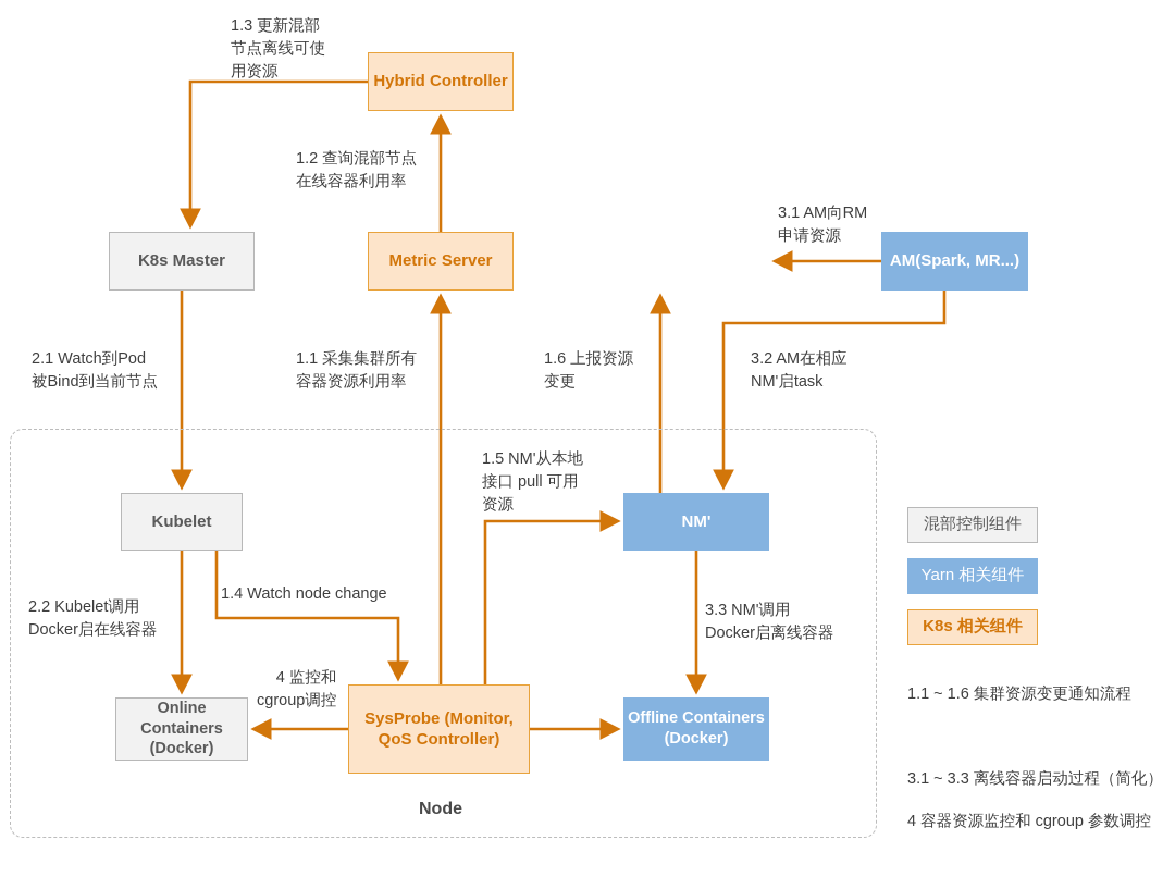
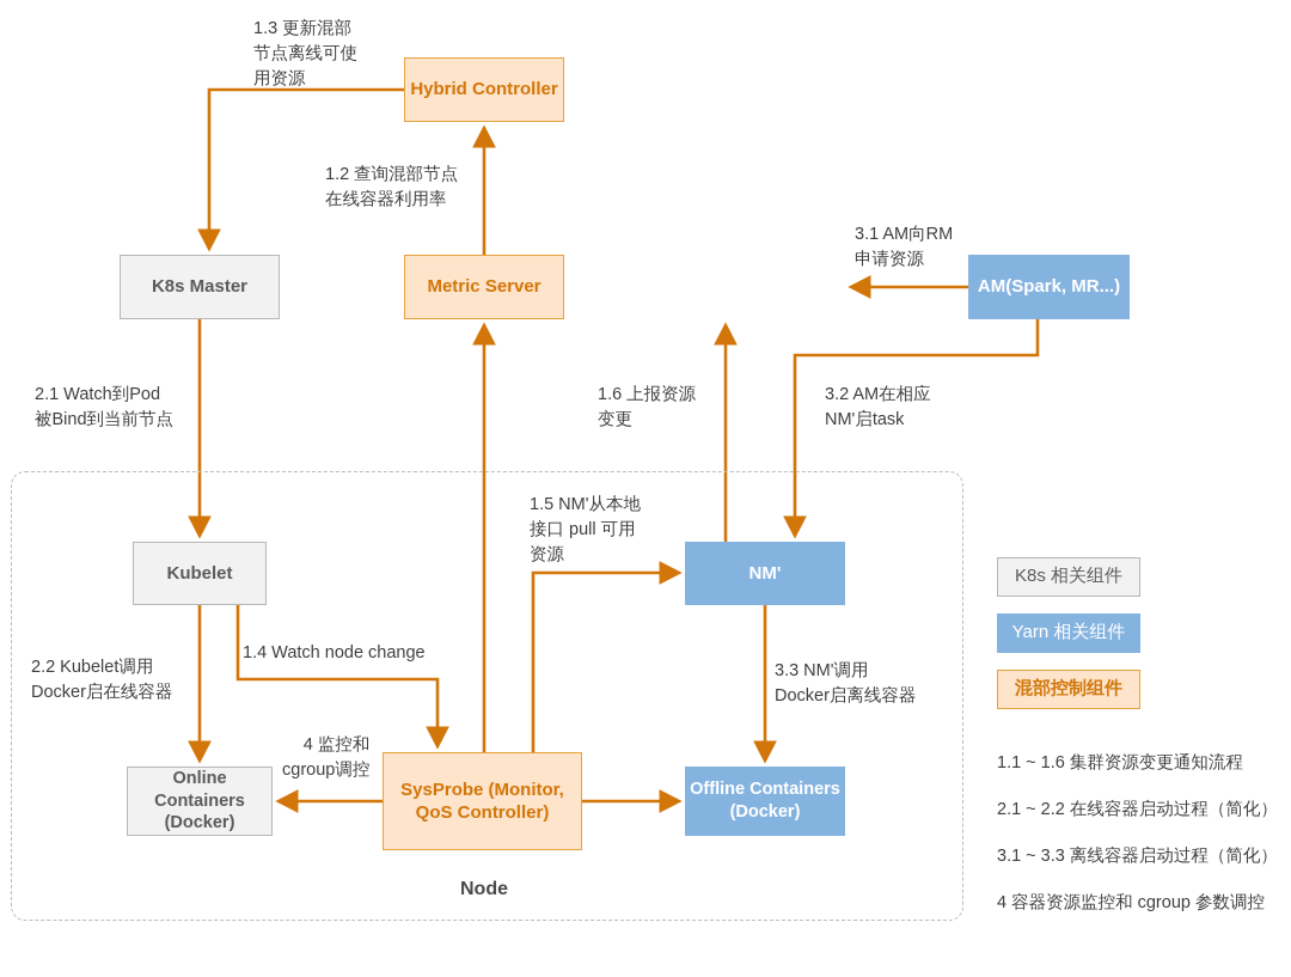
  Node
  Hybrid Controller
  K8s Master
  Metric Server
  AM(Spark, MR...)
  Kubelet
  NM'
  Online Containers (Docker)
  SysProbe (Monitor, QoS Controller)
  Offline Containers (Docker)
  1.3 更新混部
  节点离线可使
  用资源
  1.2 查询混部节点
  在线容器利用率
  3.1 AM向RM
  申请资源
  2.1 Watch到Pod
  被Bind到当前节点
- 1.1 采集集群所有
- 容器资源利用率
  1.6 上报资源
  变更
  3.2 AM在相应
  NM'启task
  1.5 NM'从本地
  接口 pull 可用
  资源
  1.4 Watch node change
  2.2 Kubelet调用
  Docker启在线容器
  3.3 NM'调用
  Docker启离线容器
  4 监控和
  cgroup调控
- 混部控制组件
+ K8s 相关组件
  Yarn 相关组件
- K8s 相关组件
+ 混部控制组件
  1.1 ~ 1.6 集群资源变更通知流程
+ 2.1 ~ 2.2 在线容器启动过程（简化）
  3.1 ~ 3.3 离线容器启动过程（简化）
  4 容器资源监控和 cgroup 参数调控
